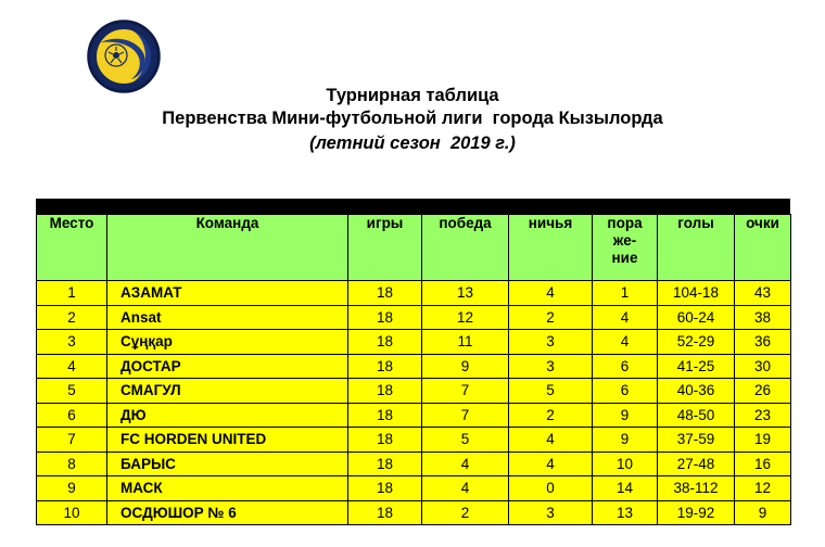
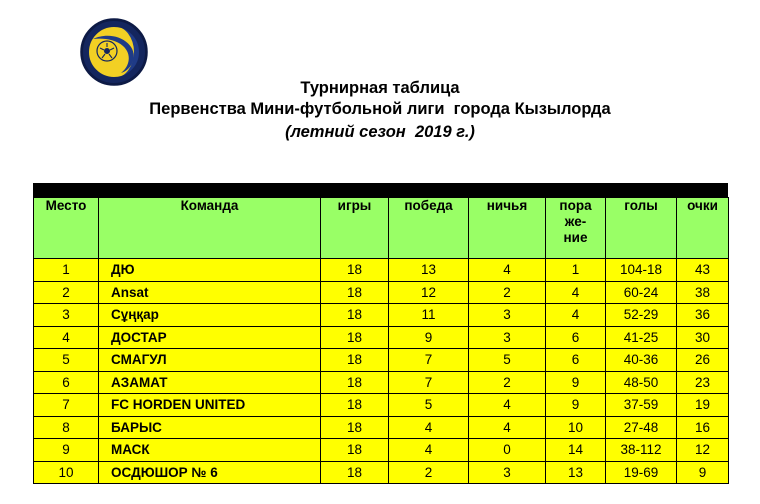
  Турнирная таблица
  Первенства Мини-футбольной лиги города Кызылорда
  (летний сезон 2019 г.)
  Место	Команда	игры	победа	ничья	пора же- ние	голы	очки
- 1	АЗАМАТ	18	13	4	1	104-18	43
+ 1	ДЮ	18	13	4	1	104-18	43
  2	Ansat	18	12	2	4	60-24	38
  3	Сұңқар	18	11	3	4	52-29	36
  4	ДОСТАР	18	9	3	6	41-25	30
  5	СМАГУЛ	18	7	5	6	40-36	26
- 6	ДЮ	18	7	2	9	48-50	23
+ 6	АЗАМАТ	18	7	2	9	48-50	23
  7	FC HORDEN UNITED	18	5	4	9	37-59	19
  8	БАРЫС	18	4	4	10	27-48	16
  9	МАСК	18	4	0	14	38-112	12
- 10	ОСДЮШОР № 6	18	2	3	13	19-92	9
+ 10	ОСДЮШОР № 6	18	2	3	13	19-69	9
